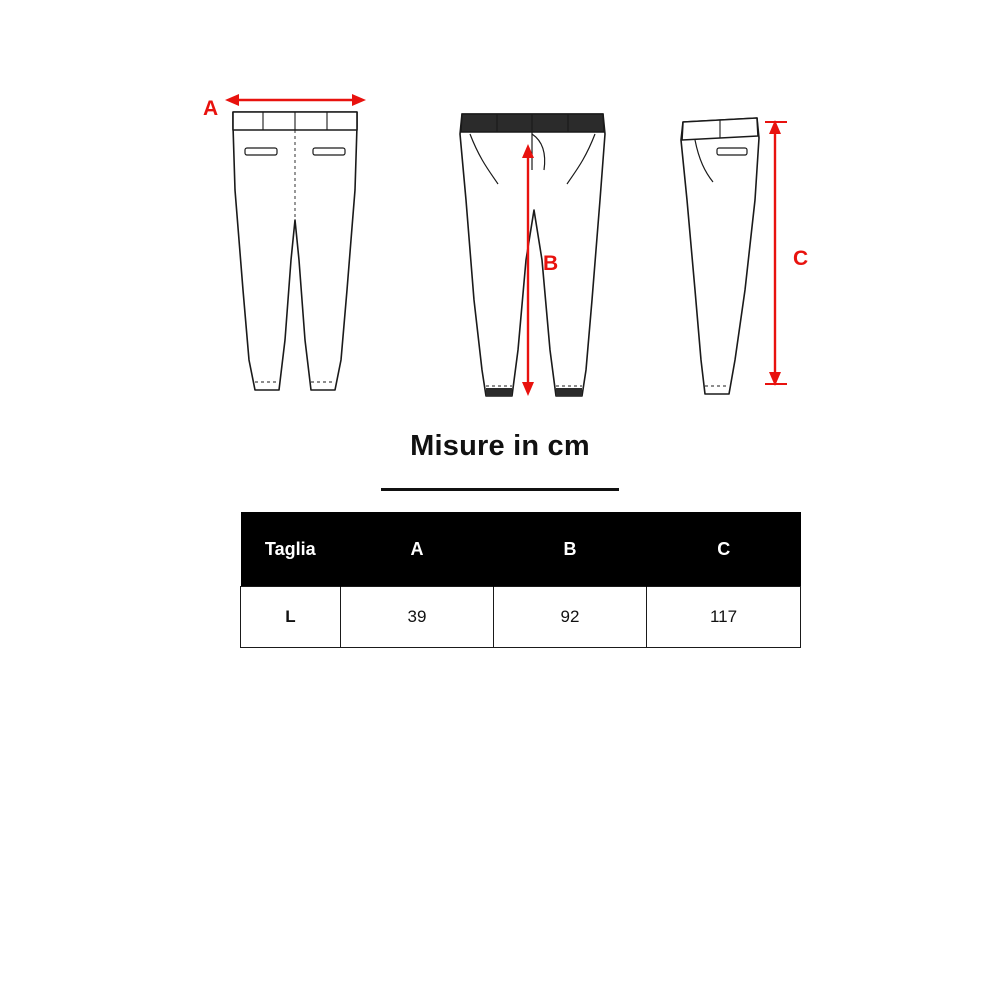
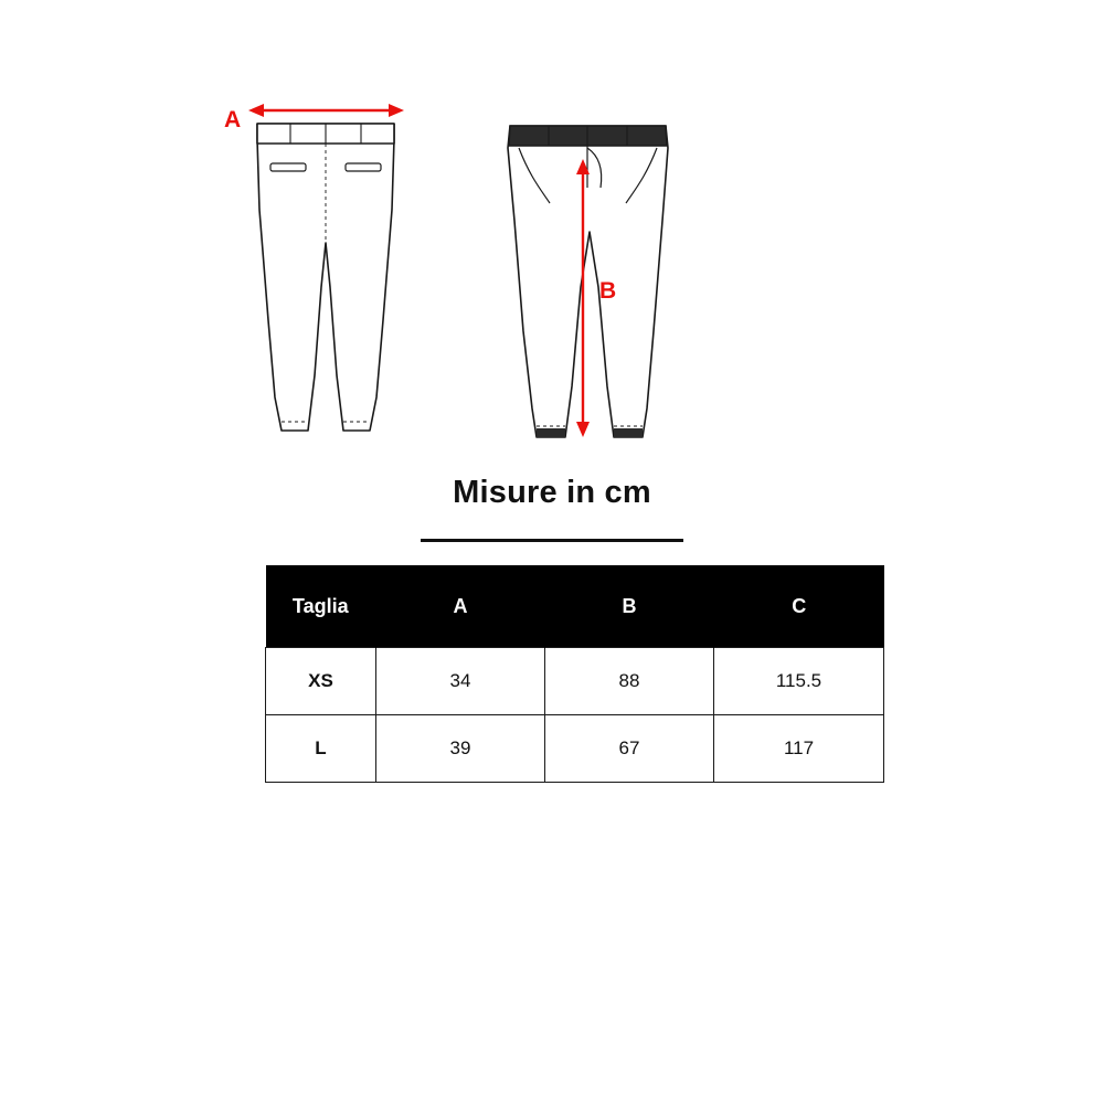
  A
  B
- C
  Misure in cm
  Taglia	A	B	C
+ XS	34	88	115.5
- L	39	92	117
+ L	39	67	117
